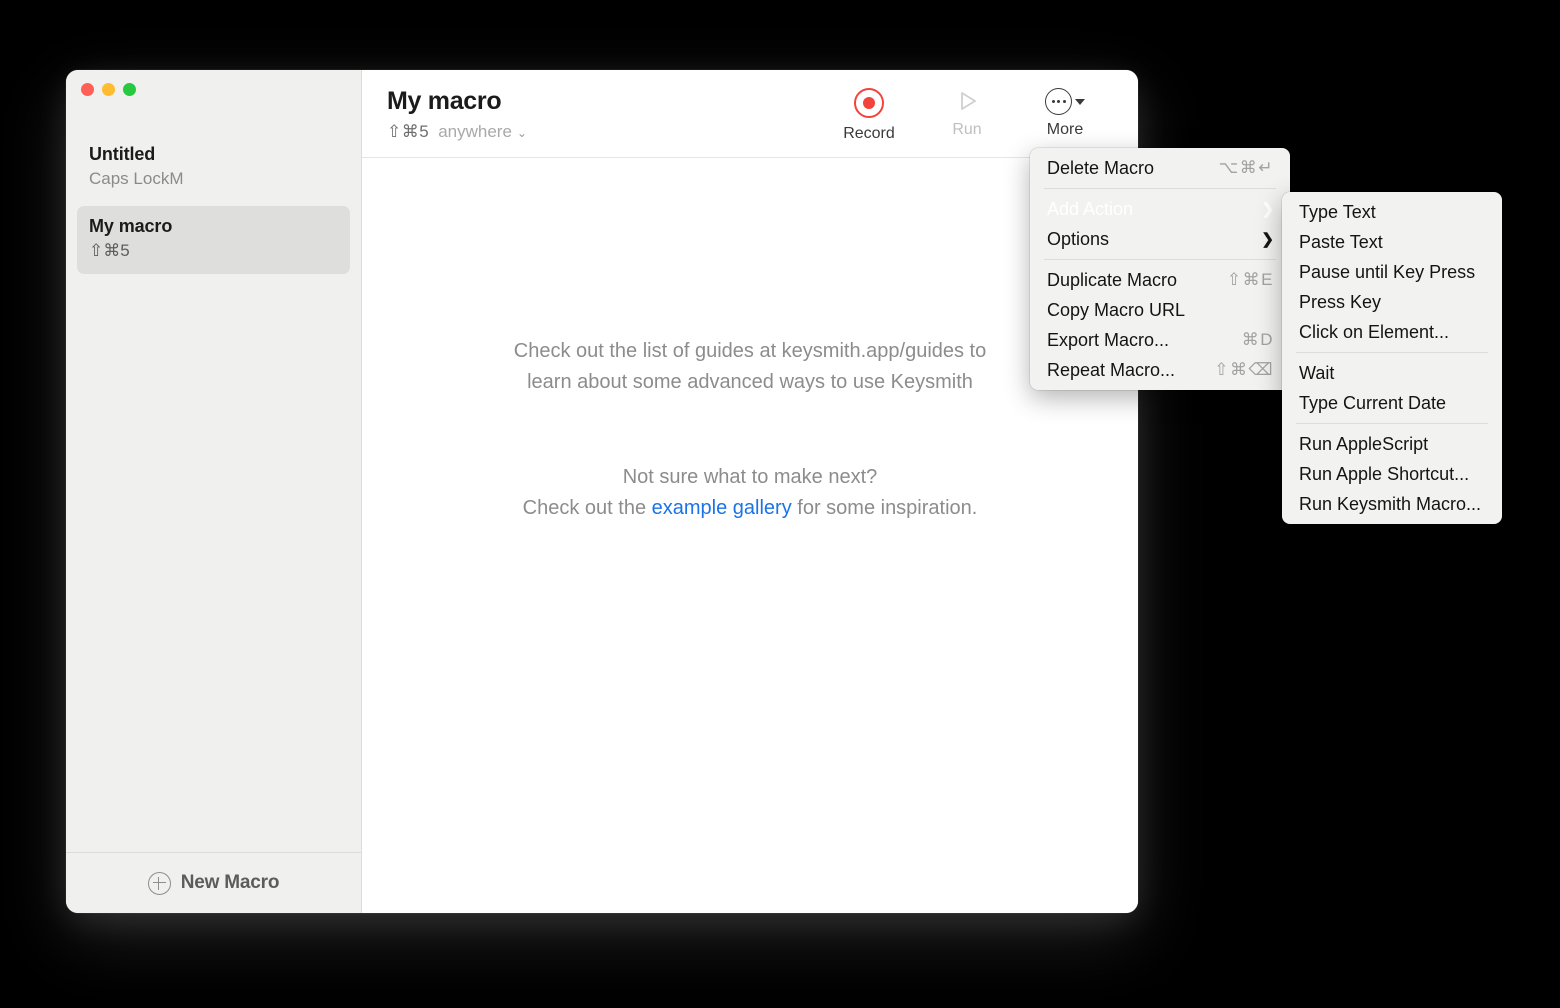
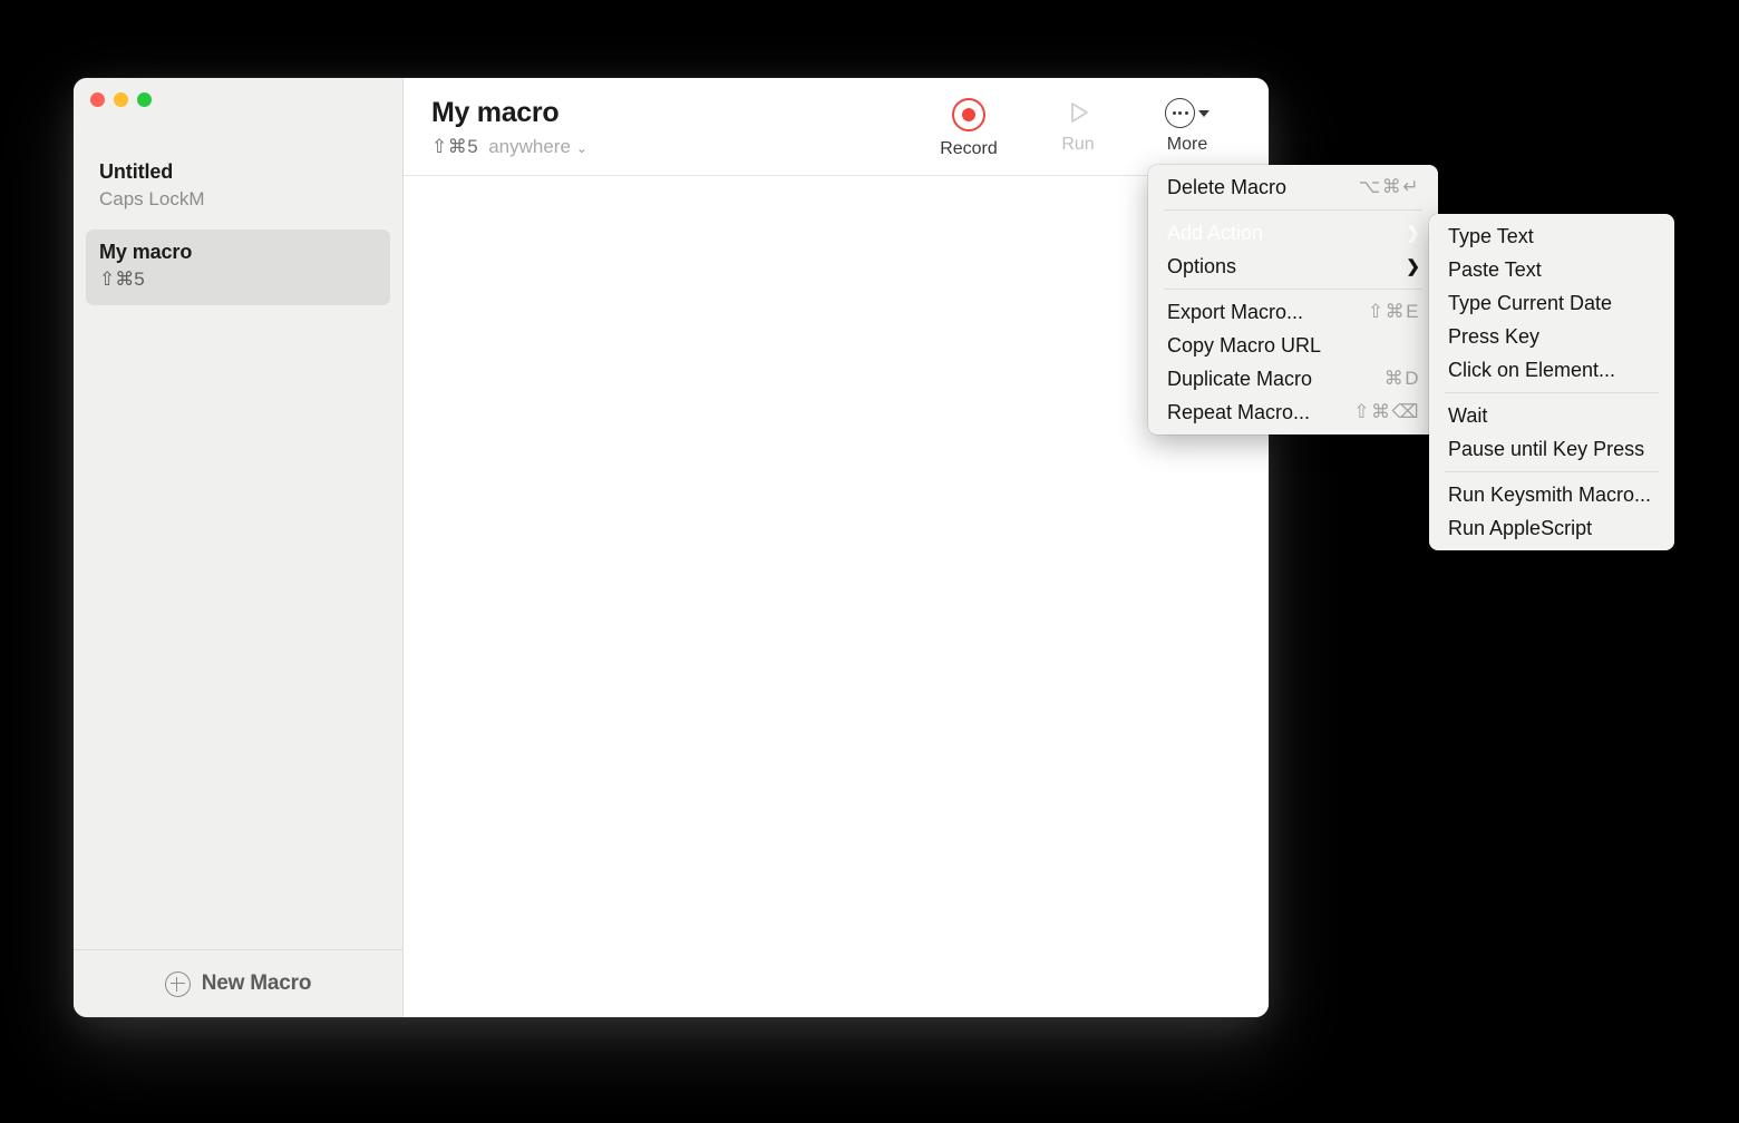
  Untitled
  Caps LockM
  My macro
  ⇧⌘5
  New Macro
  My macro
  ⇧⌘5
  anywhere
  ⌄
  Record
  Run
  More
- Check out the list of guides at keysmith.app/guides to
- learn about some advanced ways to use Keysmith
- Not sure what to make next?
- Check out the example gallery for some inspiration.
  Delete Macro
  ⌥⌘↵
  ❯
  Options
  ❯
- Duplicate Macro
+ Export Macro...
  ⇧⌘E
  Copy Macro URL
- Export Macro...
+ Duplicate Macro
  ⌘D
  Repeat Macro...
  ⇧⌘⌫
  Type Text
  Paste Text
- Pause until Key Press
+ Type Current Date
  Press Key
  Click on Element...
  Wait
- Type Current Date
+ Pause until Key Press
- Run AppleScript
+ Run Keysmith Macro...
- Run Apple Shortcut...
- Run Keysmith Macro...
+ Run AppleScript
